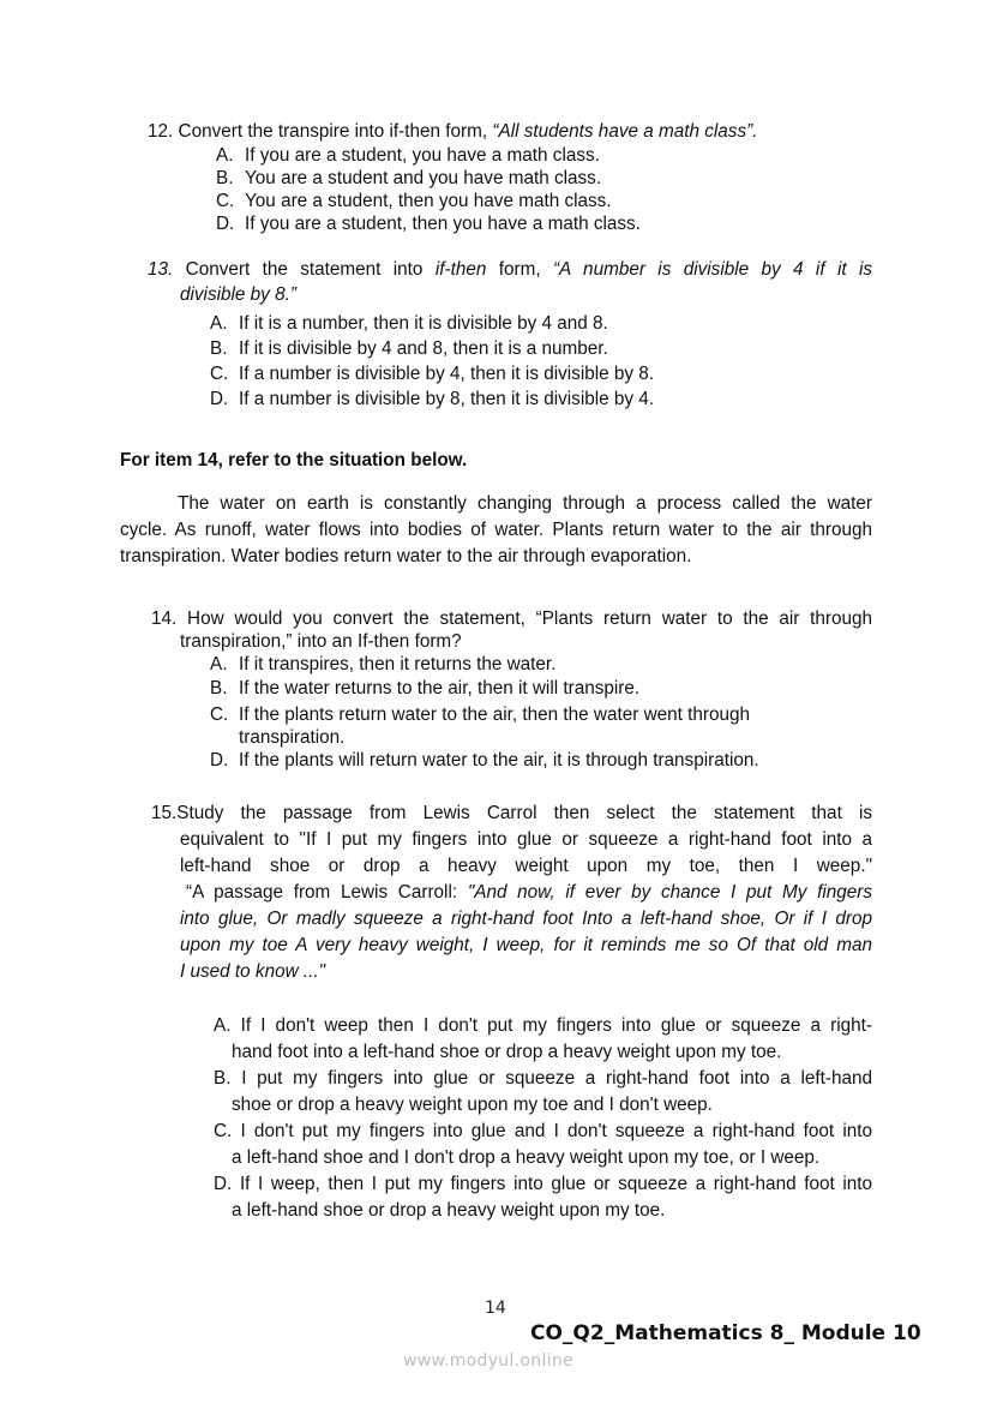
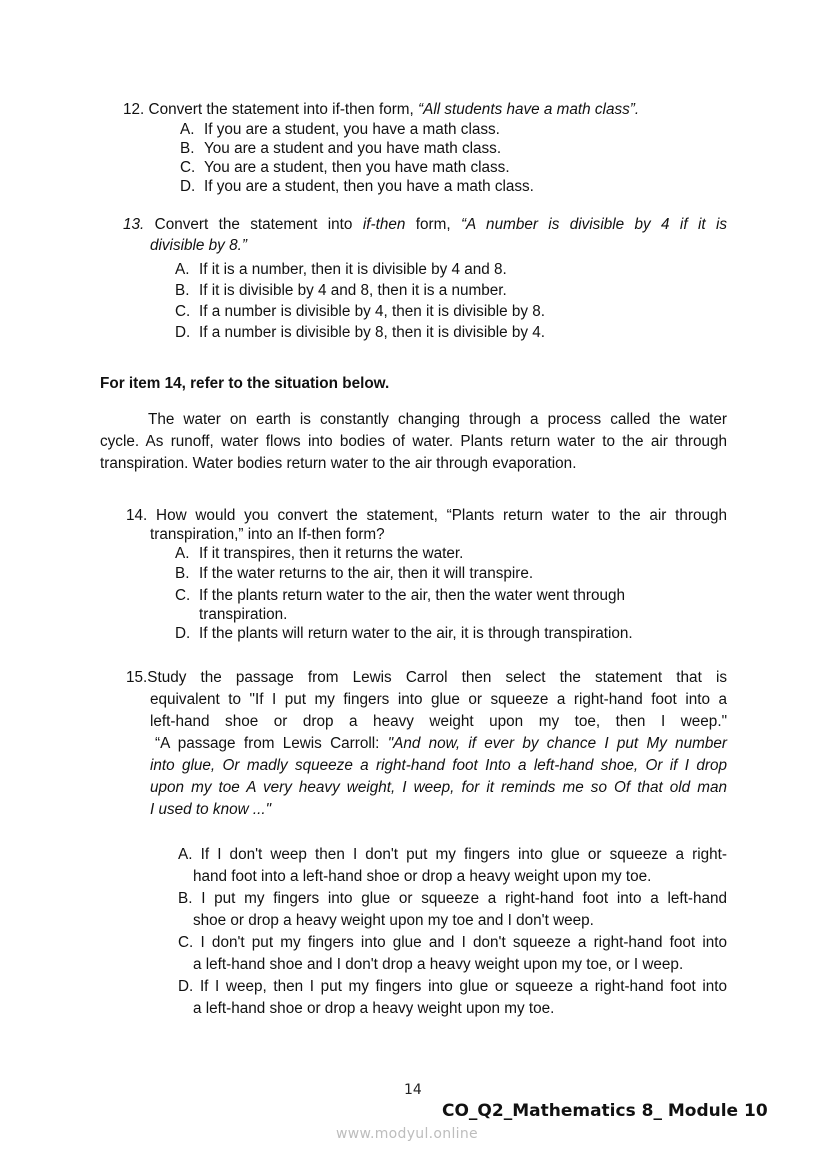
- 12. Convert the transpire into if-then form, “All students have a math class”.
+ 12. Convert the statement into if-then form, “All students have a math class”.
  A. If you are a student, you have a math class.
  B. You are a student and you have math class.
  C. You are a student, then you have math class.
  D. If you are a student, then you have a math class.
  13. Convert the statement into if-then form, “A number is divisible by 4 if it is
  divisible by 8.”
  A. If it is a number, then it is divisible by 4 and 8.
  B. If it is divisible by 4 and 8, then it is a number.
  C. If a number is divisible by 4, then it is divisible by 8.
  D. If a number is divisible by 8, then it is divisible by 4.
  For item 14, refer to the situation below.
  The water on earth is constantly changing through a process called the water
  cycle. As runoff, water flows into bodies of water. Plants return water to the air through
  transpiration. Water bodies return water to the air through evaporation.
  14. How would you convert the statement, “Plants return water to the air through
  transpiration,” into an If-then form?
  A. If it transpires, then it returns the water.
  B. If the water returns to the air, then it will transpire.
  C. If the plants return water to the air, then the water went through
  transpiration.
  D. If the plants will return water to the air, it is through transpiration.
  15.Study the passage from Lewis Carrol then select the statement that is
  equivalent to "If I put my fingers into glue or squeeze a right-hand foot into a
  left-hand shoe or drop a heavy weight upon my toe, then I weep."
- “A passage from Lewis Carroll: "And now, if ever by chance I put My fingers
+ “A passage from Lewis Carroll: "And now, if ever by chance I put My number
  into glue, Or madly squeeze a right-hand foot Into a left-hand shoe, Or if I drop
  upon my toe A very heavy weight, I weep, for it reminds me so Of that old man
  I used to know ..."
  A. If I don't weep then I don't put my fingers into glue or squeeze a right-
  hand foot into a left-hand shoe or drop a heavy weight upon my toe.
  B. I put my fingers into glue or squeeze a right-hand foot into a left-hand
  shoe or drop a heavy weight upon my toe and I don't weep.
  C. I don't put my fingers into glue and I don't squeeze a right-hand foot into
  a left-hand shoe and I don't drop a heavy weight upon my toe, or I weep.
  D. If I weep, then I put my fingers into glue or squeeze a right-hand foot into
  a left-hand shoe or drop a heavy weight upon my toe.
  14
  CO_Q2_Mathematics 8_ Module 10
  www.modyul.online
